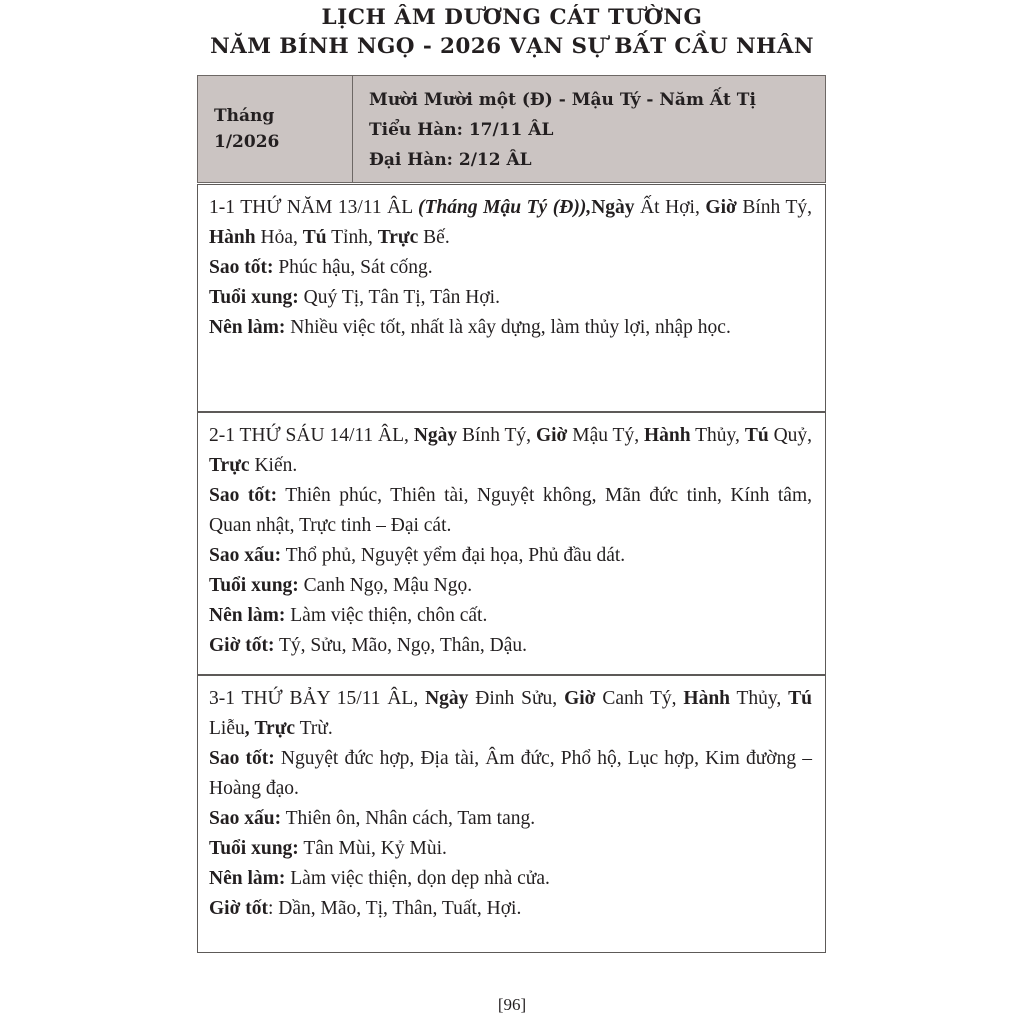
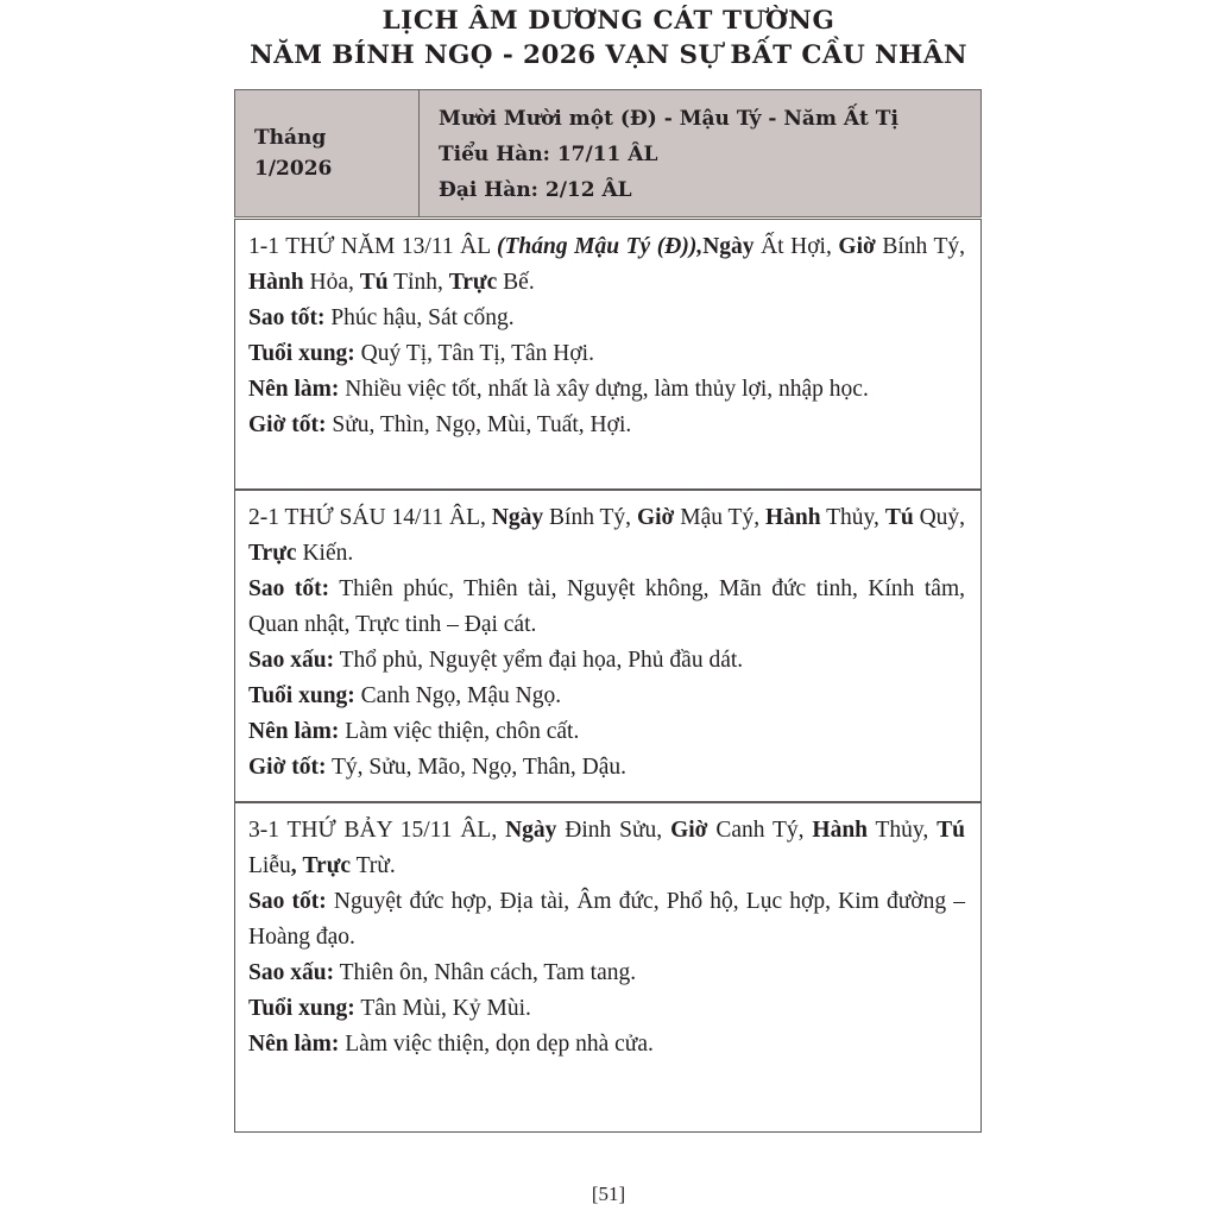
  LỊCH ÂM DƯƠNG CÁT TƯỜNG
  NĂM BÍNH NGỌ - 2026 VẠN SỰ BẤT CẦU NHÂN
  Tháng
  1/2026
  Mười Mười một (Đ) - Mậu Tý - Năm Ất Tị
  Tiểu Hàn: 17/11 ÂL
  Đại Hàn: 2/12 ÂL
  1-1 THỨ NĂM 13/11 ÂL (Tháng Mậu Tý (Đ)),Ngày Ất Hợi, Giờ Bính Tý, Hành Hỏa, Tú Tỉnh, Trực Bế.
  Sao tốt: Phúc hậu, Sát cống.
  Tuổi xung: Quý Tị, Tân Tị, Tân Hợi.
  Nên làm: Nhiều việc tốt, nhất là xây dựng, làm thủy lợi, nhập học.
+ Giờ tốt: Sửu, Thìn, Ngọ, Mùi, Tuất, Hợi.
  2-1 THỨ SÁU 14/11 ÂL, Ngày Bính Tý, Giờ Mậu Tý, Hành Thủy, Tú Quỷ, Trực Kiến.
  Sao tốt: Thiên phúc, Thiên tài, Nguyệt không, Mãn đức tinh, Kính tâm, Quan nhật, Trực tinh – Đại cát.
  Sao xấu: Thổ phủ, Nguyệt yểm đại họa, Phủ đầu dát.
  Tuổi xung: Canh Ngọ, Mậu Ngọ.
  Nên làm: Làm việc thiện, chôn cất.
  Giờ tốt: Tý, Sửu, Mão, Ngọ, Thân, Dậu.
  3-1 THỨ BẢY 15/11 ÂL, Ngày Đinh Sửu, Giờ Canh Tý, Hành Thủy, Tú Liễu, Trực Trừ.
  Sao tốt: Nguyệt đức hợp, Địa tài, Âm đức, Phổ hộ, Lục hợp, Kim đường – Hoàng đạo.
  Sao xấu: Thiên ôn, Nhân cách, Tam tang.
  Tuổi xung: Tân Mùi, Kỷ Mùi.
  Nên làm: Làm việc thiện, dọn dẹp nhà cửa.
- Giờ tốt: Dần, Mão, Tị, Thân, Tuất, Hợi.
- [96]
+ [51]
